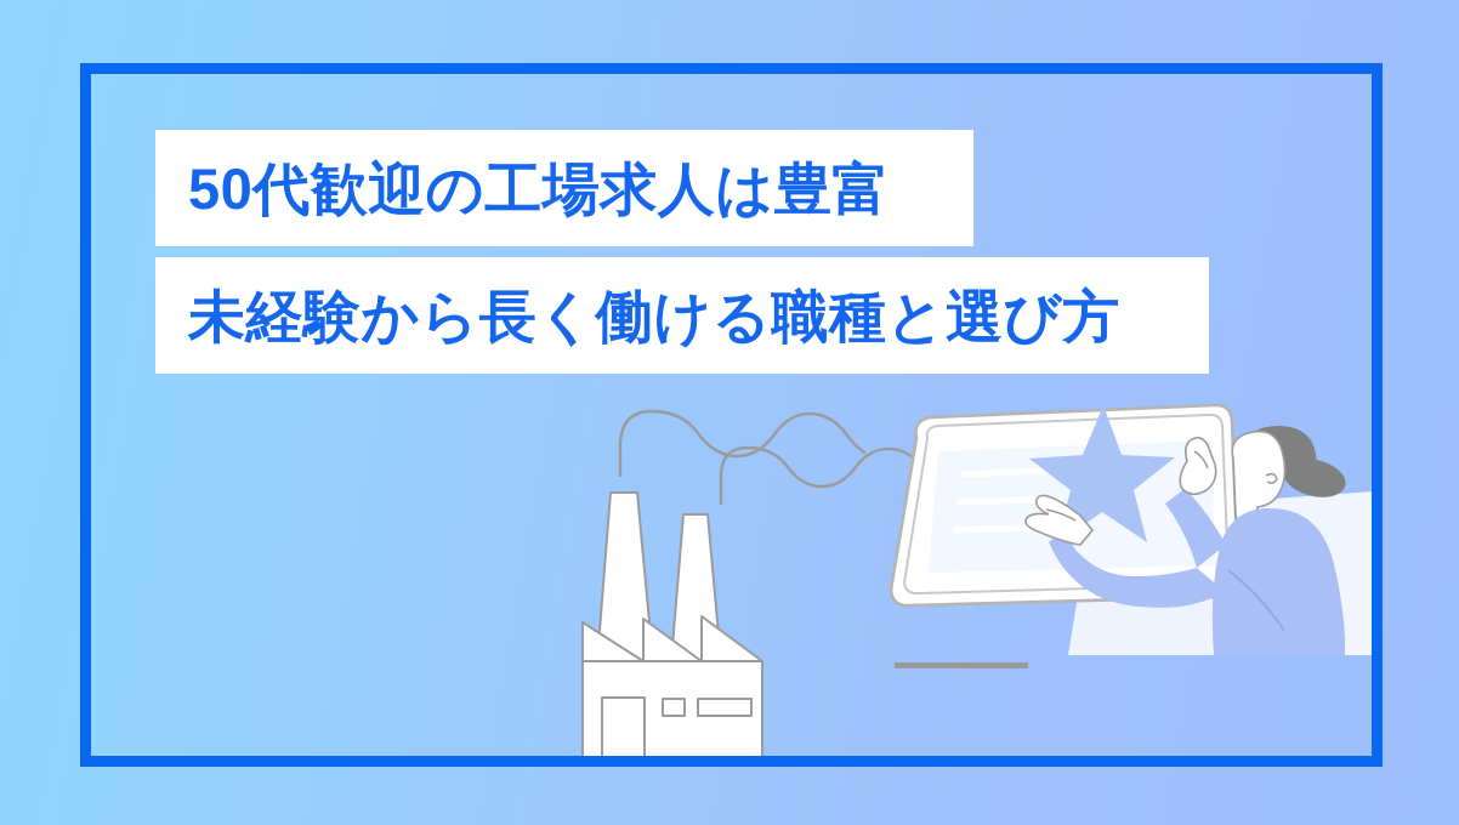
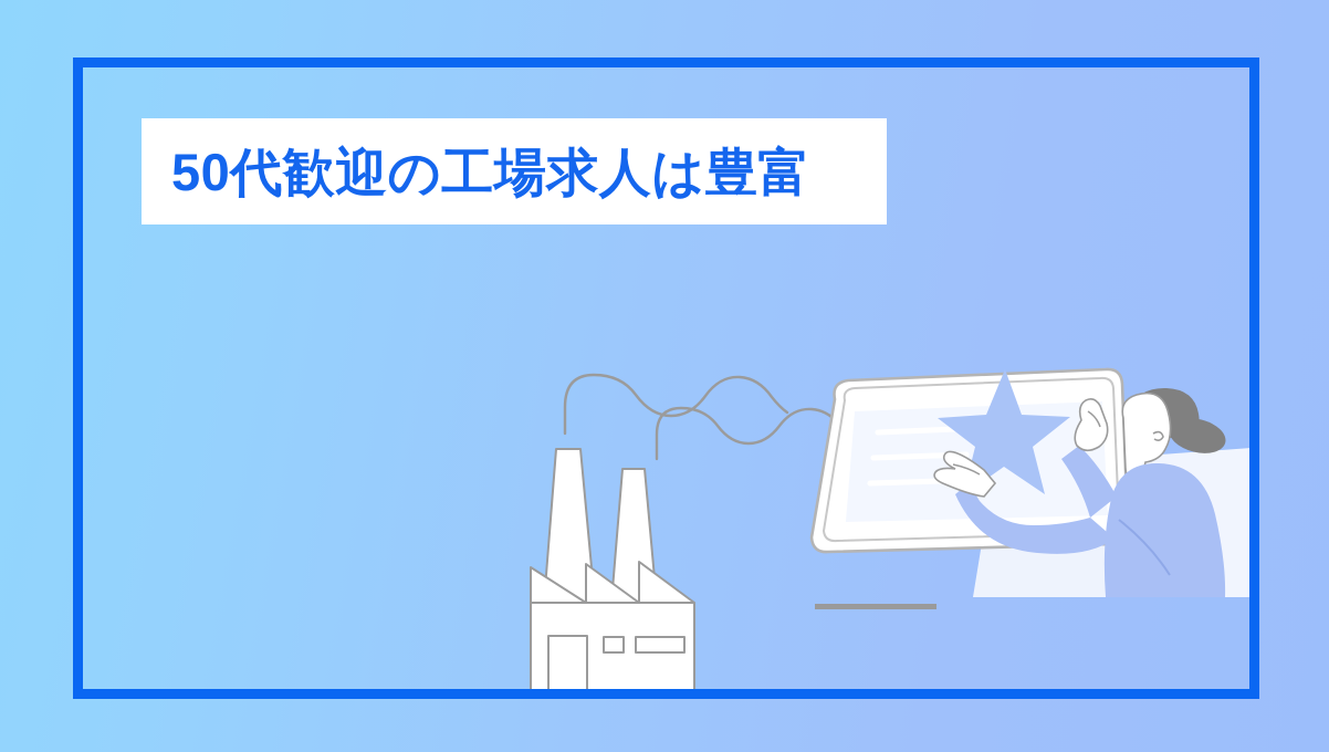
  50代歓迎の工場求人は豊富
- 未経験から長く働ける職種と選び方
